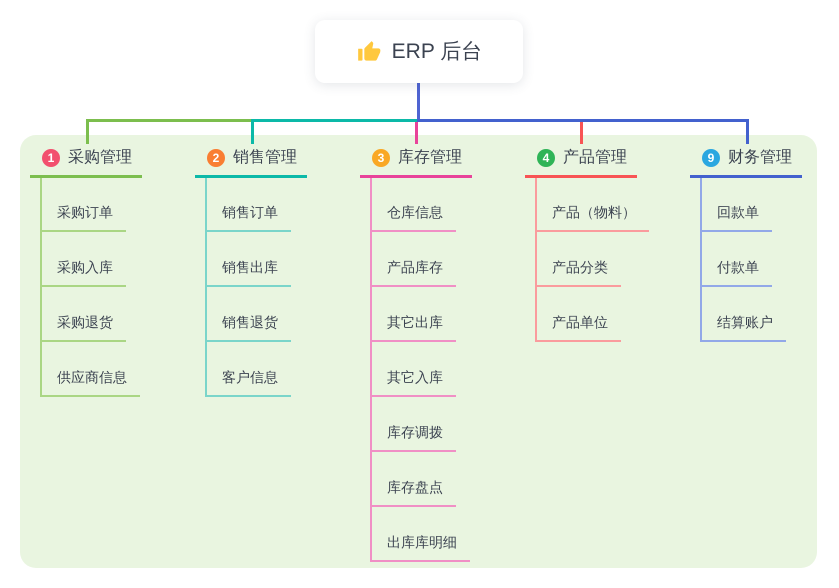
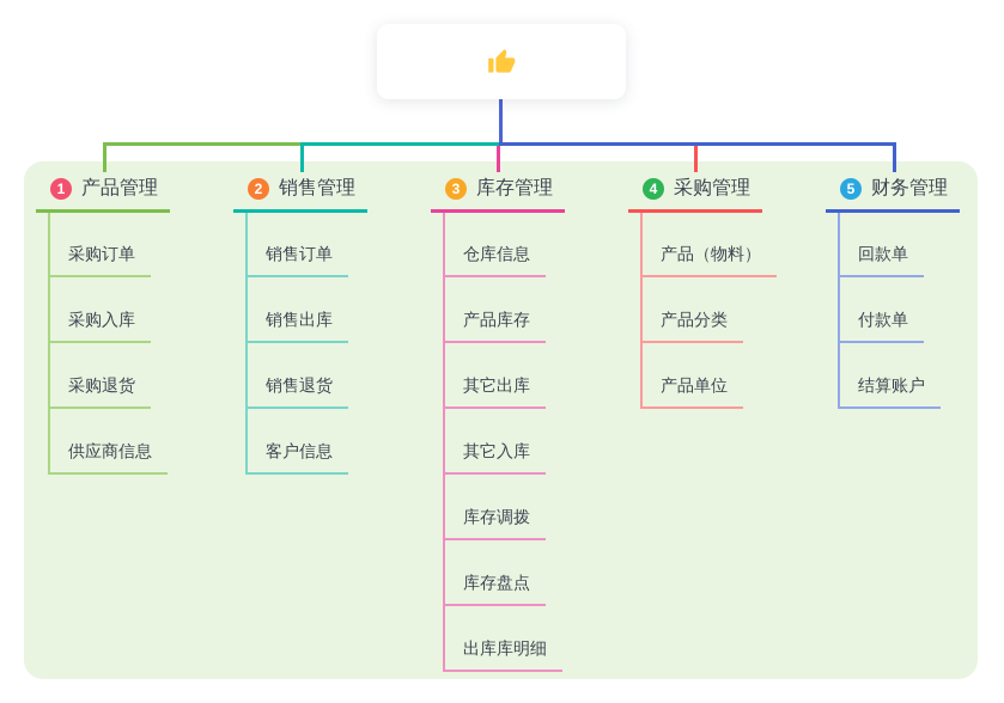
- ERP 后台
  1
- 采购管理
+ 产品管理
  采购订单
  采购入库
  采购退货
  供应商信息
  2
  销售管理
  销售订单
  销售出库
  销售退货
  客户信息
  3
  库存管理
  仓库信息
  产品库存
  其它出库
  其它入库
  库存调拨
  库存盘点
  出库库明细
  4
- 产品管理
+ 采购管理
  产品（物料）
  产品分类
  产品单位
- 9
+ 5
  财务管理
  回款单
  付款单
  结算账户
